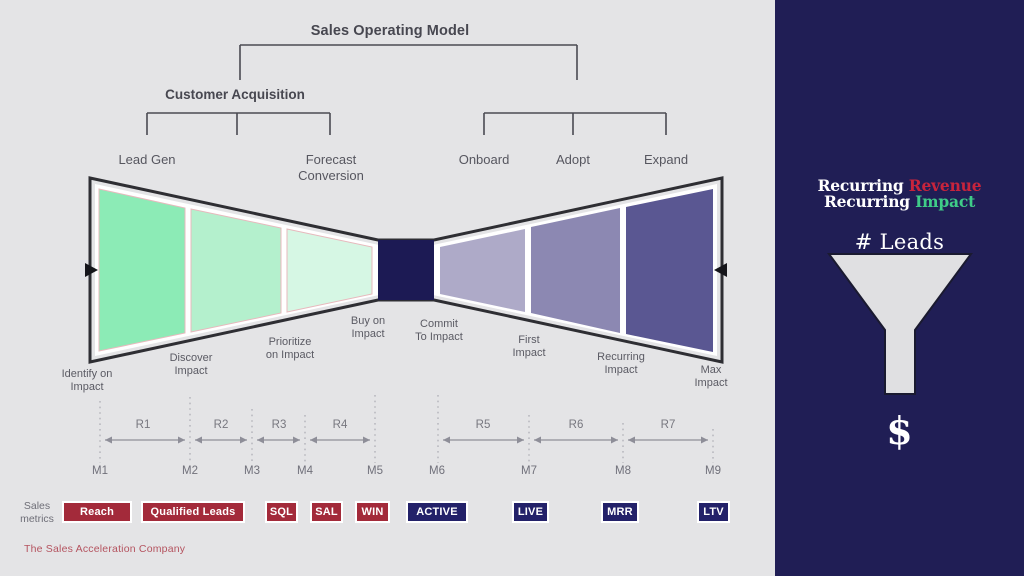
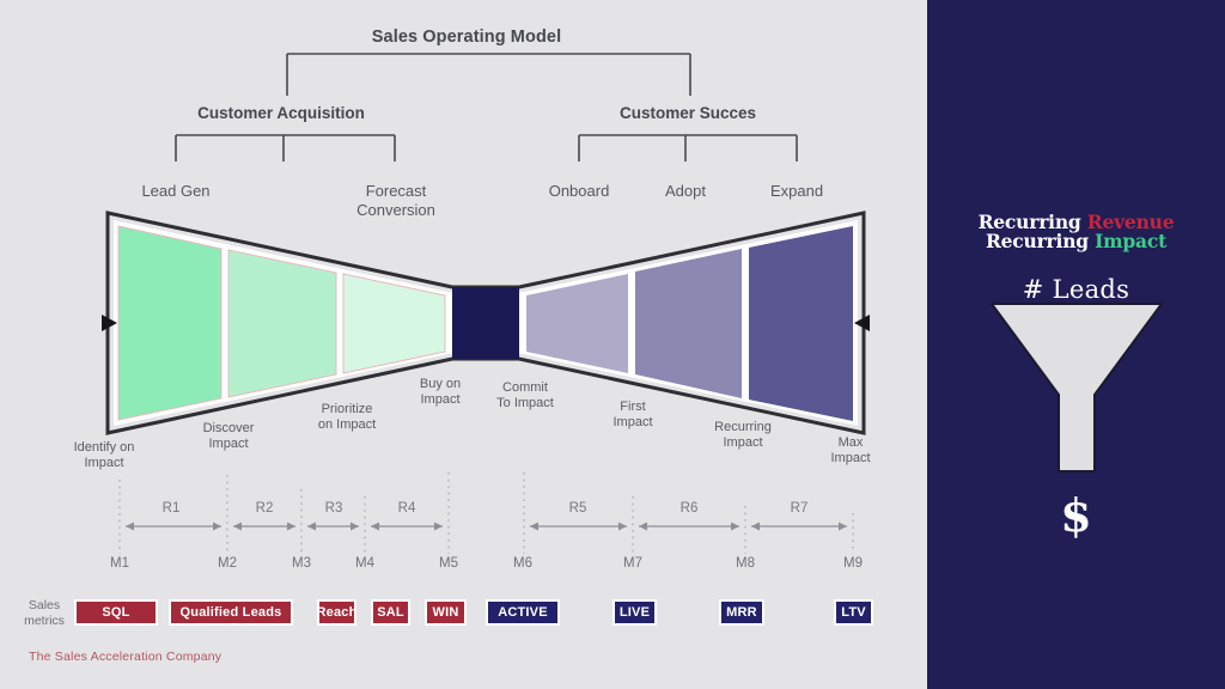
  Sales Operating Model
  Customer Acquisition
+ Customer Succes
  Lead Gen
  Forecast
  Conversion
  Onboard
  Adopt
  Expand
  Identify on
  Impact
  Discover
  Impact
  Prioritize
  on Impact
  Buy on
  Impact
  Commit
  To Impact
  First
  Impact
  Recurring
  Impact
  Max
  Impact
  R1
  R2
  R3
  R4
  R5
  R6
  R7
  M1
  M2
  M3
  M4
  M5
  M6
  M7
  M8
  M9
  Sales
  metrics
- Reach
+ SQL
  Qualified Leads
- SQL
+ Reach
  SAL
  WIN
  ACTIVE
  LIVE
  MRR
  LTV
  The Sales Acceleration Company
  Recurring Revenue
  Recurring Impact
  # Leads
  $
